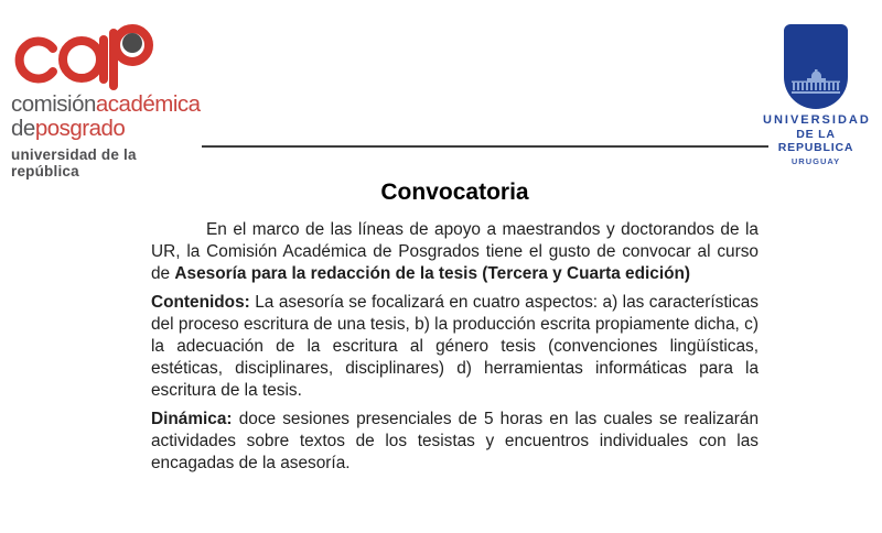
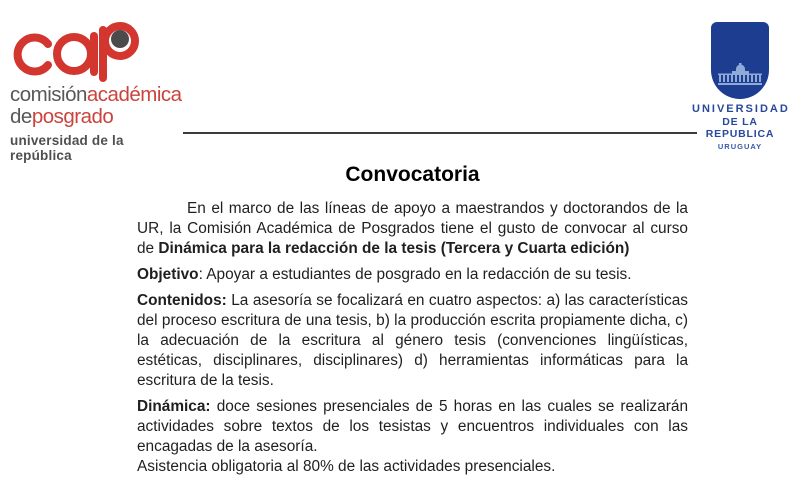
  comisiónacadémica
  deposgrado
  universidad de la república
  UNIVERSIDAD
  DE LA REPUBLICA
  URUGUAY
  Convocatoria
- En el marco de las líneas de apoyo a maestrandos y doctorandos de la UR, la Comisión Académica de Posgrados tiene el gusto de convocar al curso de Asesoría para la redacción de la tesis (Tercera y Cuarta edición)
+ En el marco de las líneas de apoyo a maestrandos y doctorandos de la UR, la Comisión Académica de Posgrados tiene el gusto de convocar al curso de Dinámica para la redacción de la tesis (Tercera y Cuarta edición)
+ Objetivo: Apoyar a estudiantes de posgrado en la redacción de su tesis.
  Contenidos: La asesoría se focalizará en cuatro aspectos: a) las características del proceso escritura de una tesis, b) la producción escrita propiamente dicha, c) la adecuación de la escritura al género tesis (convenciones lingüísticas, estéticas, disciplinares, disciplinares) d) herramientas informáticas para la escritura de la tesis.
  Dinámica: doce sesiones presenciales de 5 horas en las cuales se realizarán actividades sobre textos de los tesistas y encuentros individuales con las encagadas de la asesoría.
+ Asistencia obligatoria al 80% de las actividades presenciales.
